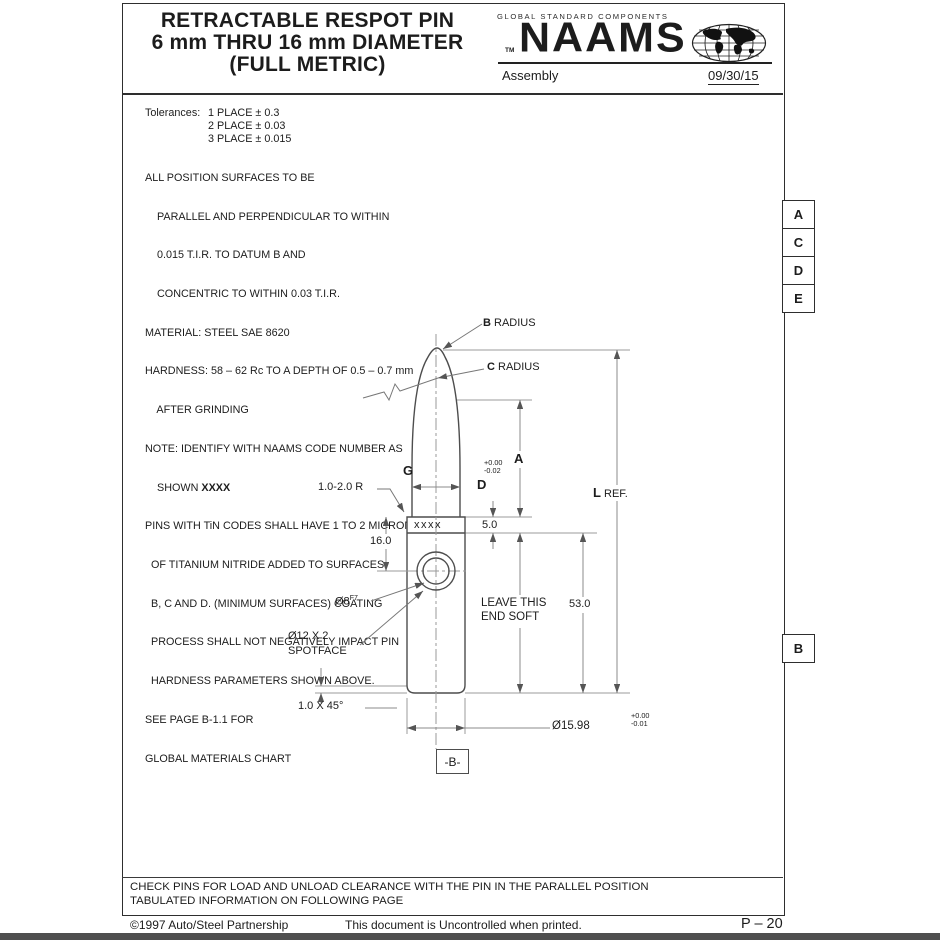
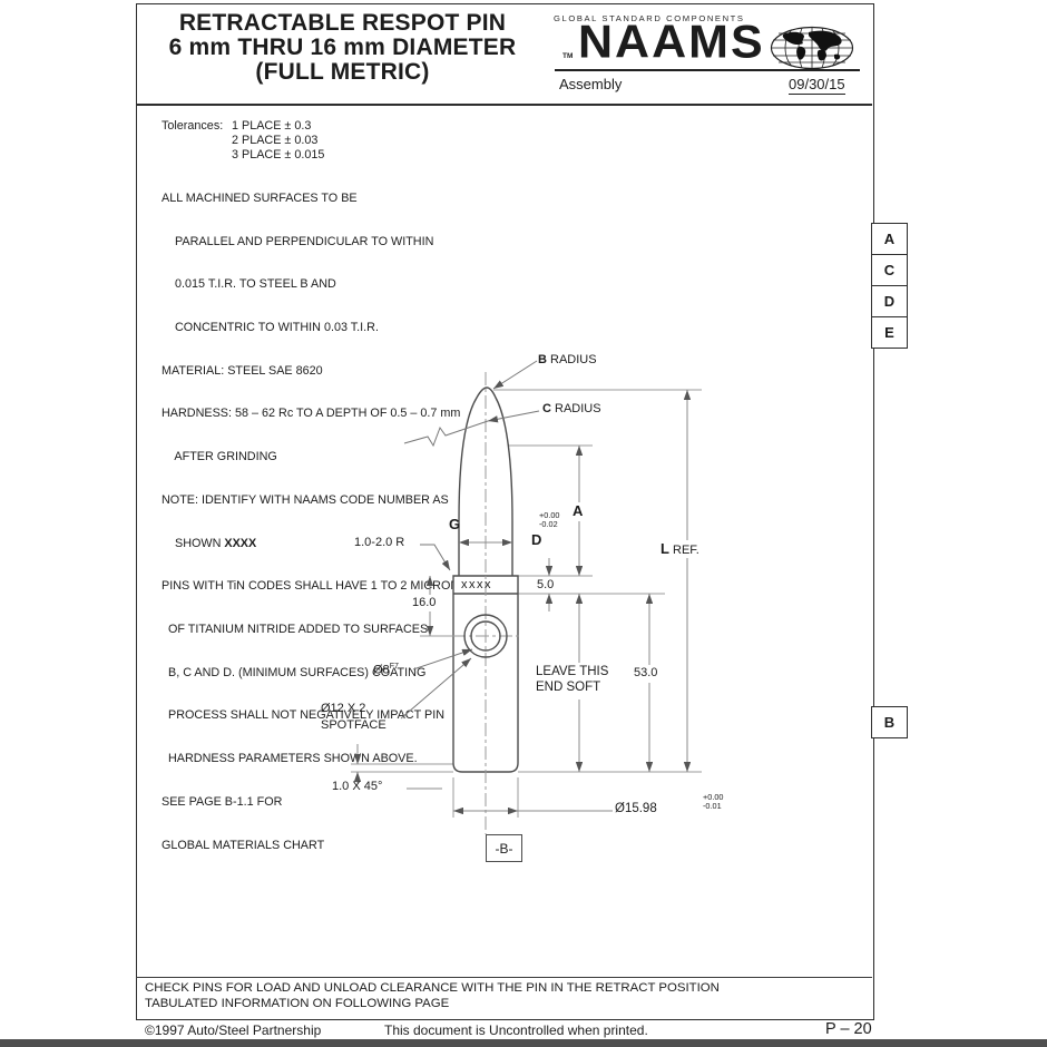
  RETRACTABLE RESPOT PIN
  6 mm THRU 16 mm DIAMETER
  (FULL METRIC)
  GLOBAL STANDARD COMPONENTS
  NAAMS
  Assembly
  09/30/15
  Tolerances:
  1 PLACE ± 0.3
  2 PLACE ± 0.03
  3 PLACE ± 0.015
- ALL POSITION SURFACES TO BE
+ ALL MACHINED SURFACES TO BE
  PARALLEL AND PERPENDICULAR TO WITHIN
- 0.015 T.I.R. TO DATUM B AND
+ 0.015 T.I.R. TO STEEL B AND
  CONCENTRIC TO WITHIN 0.03 T.I.R.
  MATERIAL: STEEL SAE 8620
  HARDNESS: 58 – 62 Rc TO A DEPTH OF 0.5 – 0.7 mm
  AFTER GRINDING
  NOTE: IDENTIFY WITH NAAMS CODE NUMBER AS
  SHOWN XXXX
  PINS WITH TiN CODES SHALL HAVE 1 TO 2 MICRO
  OF TITANIUM NITRIDE ADDED TO SURFACES
  B, C AND D. (MINIMUM SURFACES) COATING
  PROCESS SHALL NOT NEGATIVELY IMPACT PIN
  HARDNESS PARAMETERS SHOWN ABOVE.
  SEE PAGE B-1.1 FOR
  GLOBAL MATERIALS CHART
  A
  C
  D
  E
  B
  B RADIUS
  C RADIUS
  G
  D
  +0.00
  -0.02
  A
  L REF.
  1.0-2.0 R
  xxxx
  5.0
  16.0
  LEAVE THIS
  END SOFT
  53.0
  Ø12 X 2
  SPOTFACE
  1.0 X 45°
  Ø15.98
  +0.00
  -0.01
  -B-
- CHECK PINS FOR LOAD AND UNLOAD CLEARANCE WITH THE PIN IN THE PARALLEL POSITION
+ CHECK PINS FOR LOAD AND UNLOAD CLEARANCE WITH THE PIN IN THE RETRACT POSITION
  TABULATED INFORMATION ON FOLLOWING PAGE
  ©1997 Auto/Steel Partnership
  This document is Uncontrolled when printed.
  P – 20
